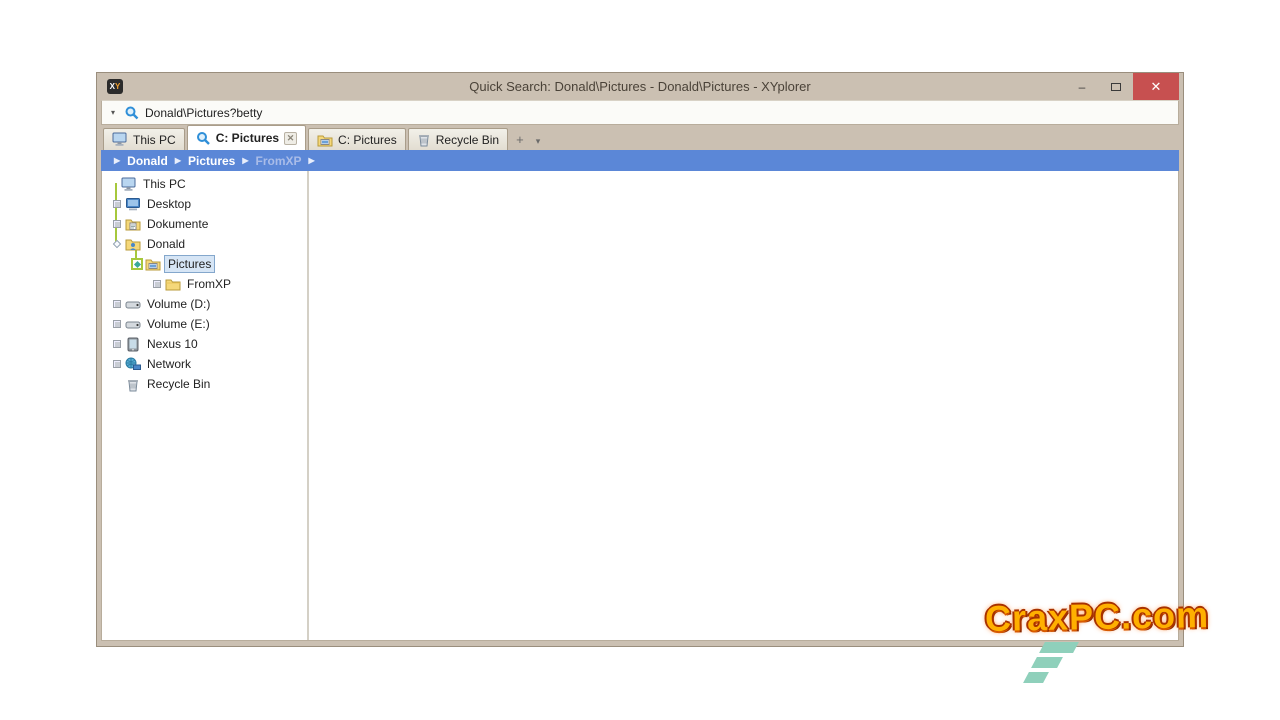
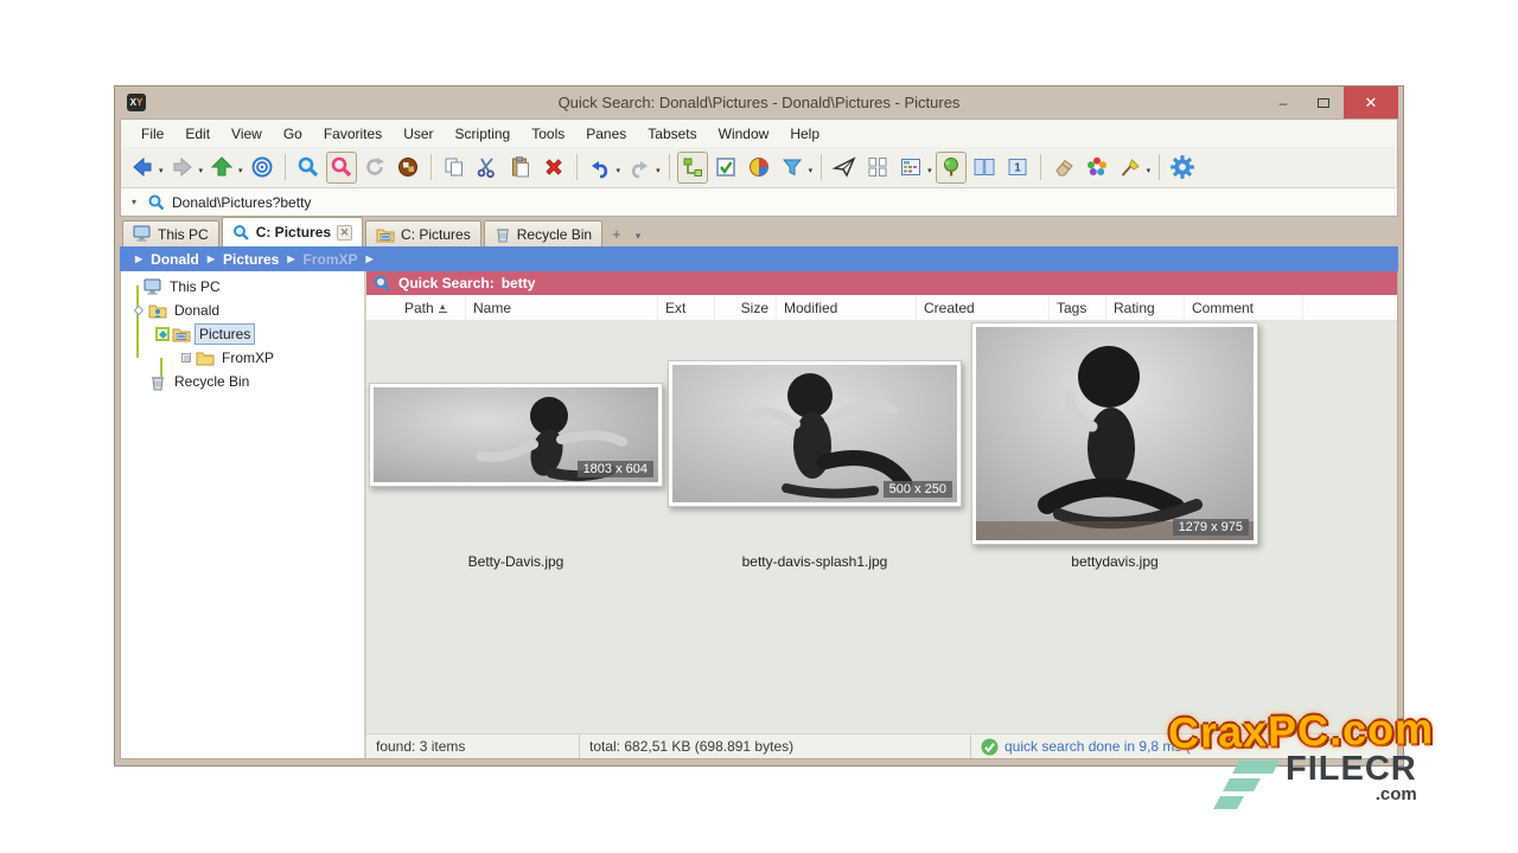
  X
  Y
- Quick Search: Donald\Pictures - Donald\Pictures - XYplorer
+ Quick Search: Donald\Pictures - Donald\Pictures - Pictures
  –
  ✕
+ File
+ Edit
+ View
+ Go
+ Favorites
+ User
+ Scripting
+ Tools
+ Panes
+ Tabsets
+ Window
+ Help
+ 1
  ▾
  Donald\Pictures?betty
  This PC
  C: Pictures
  ✕
  C: Pictures
  Recycle Bin
  +
  ▾
  ▶
  Donald
  ▶
  Pictures
  ▶
  FromXP
  ▶
  This PC
- Desktop
- Dokumente
  Donald
  Pictures
  FromXP
- Volume (D:)
- Volume (E:)
- Nexus 10
- Network
  Recycle Bin
+ Quick Search:
+ betty
+ Path
+ Name
+ Ext
+ Size
+ Modified
+ Created
+ Tags
+ Rating
+ Comment
+ 1803 x 604
+ Betty-Davis.jpg
+ 500 x 250
+ betty-davis-splash1.jpg
+ 1279 x 975
+ bettydavis.jpg
+ found: 3 items
+ total: 682,51 KB (698.891 bytes)
+ quick search done in 9,8 ms (
  CraxPC.com
+ FILECR
+ .com
